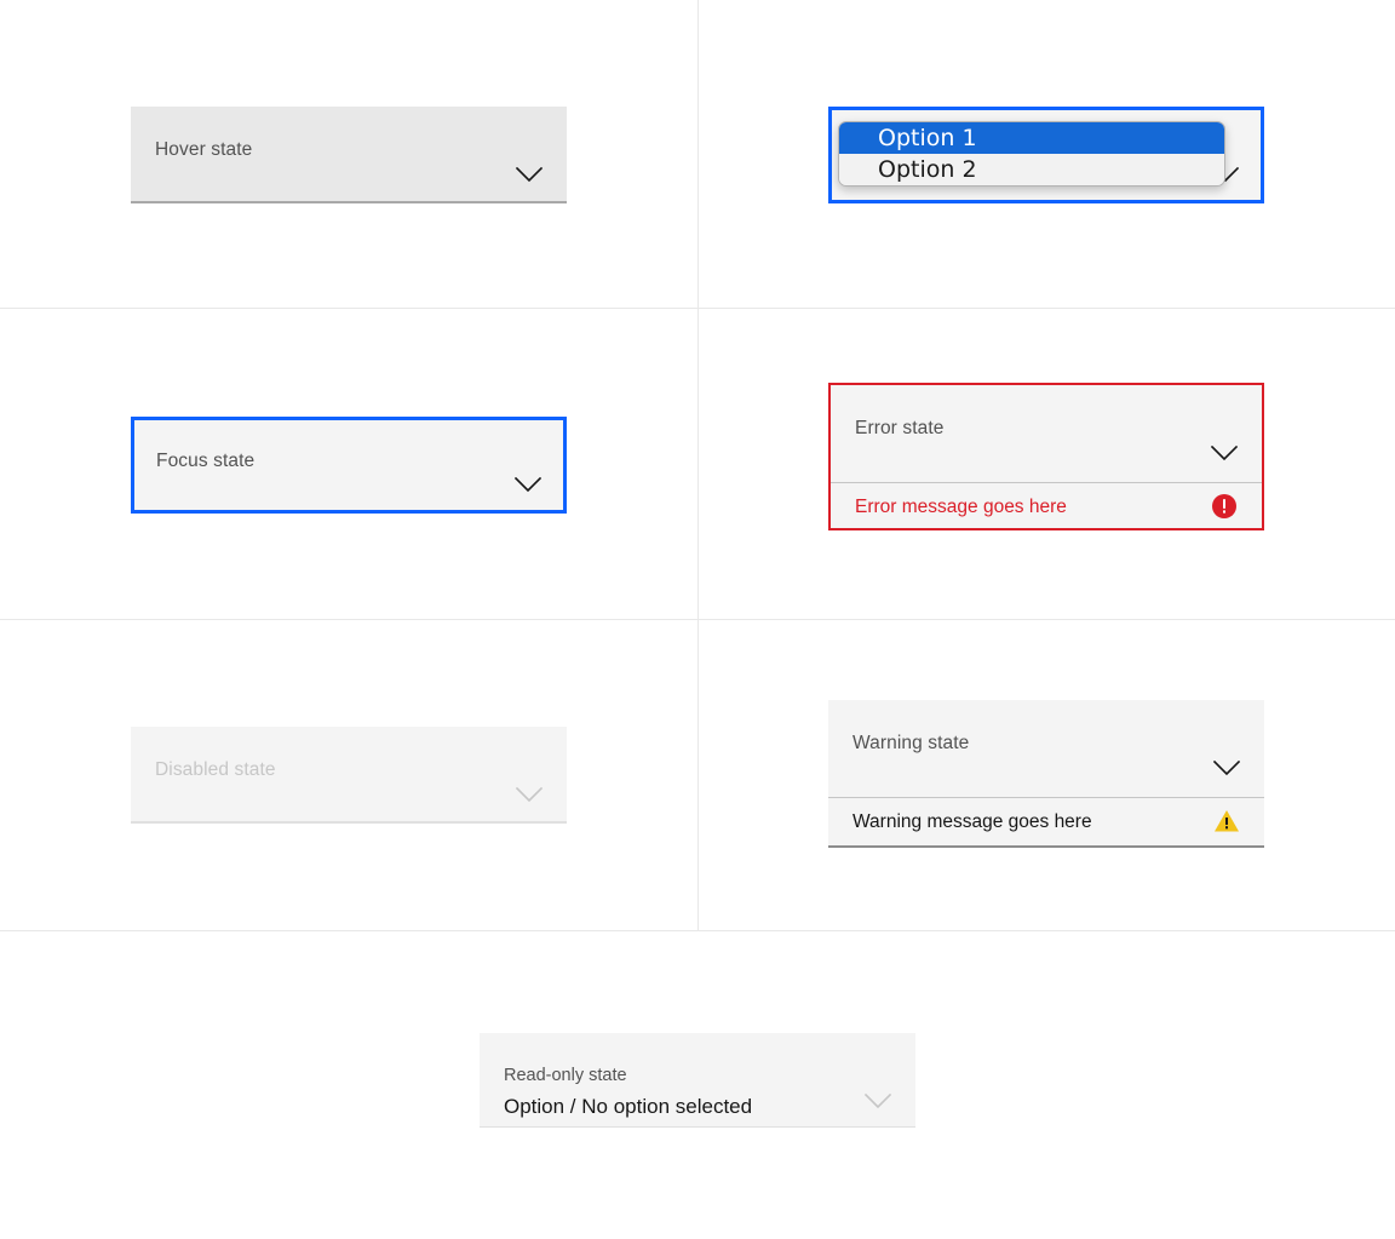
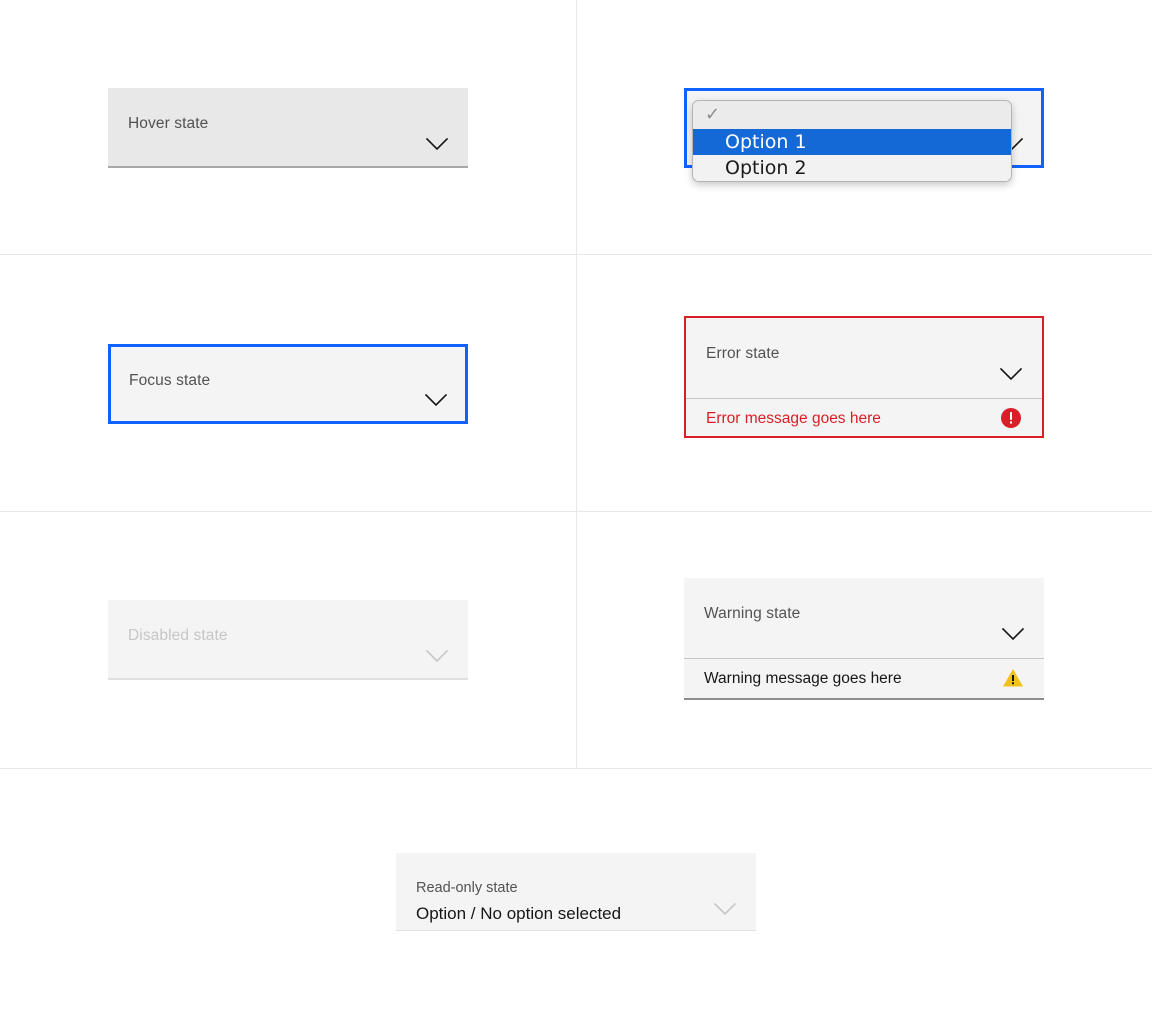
  Hover state
+ ✓
  Option 1
  Option 2
  Focus state
  Error state
  Error message goes here
  Disabled state
  Warning state
  Warning message goes here
  Read-only state
  Option / No option selected
